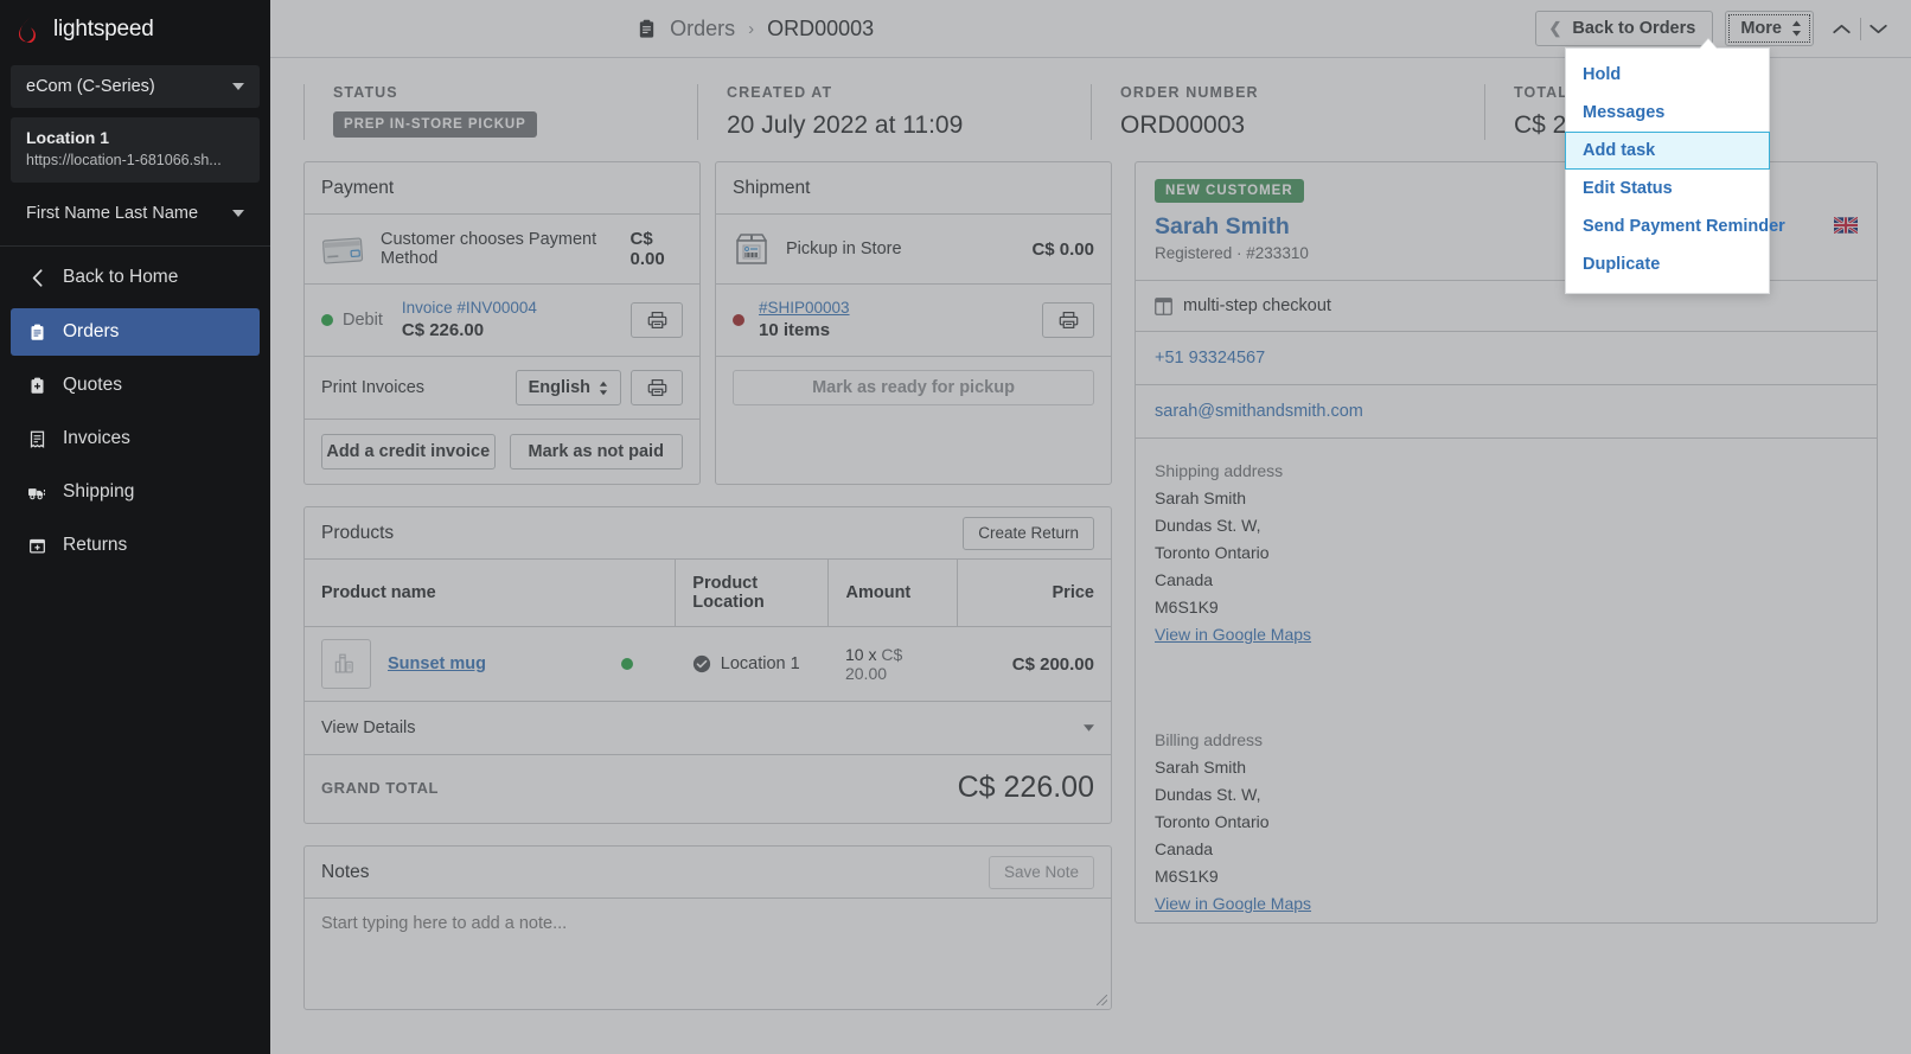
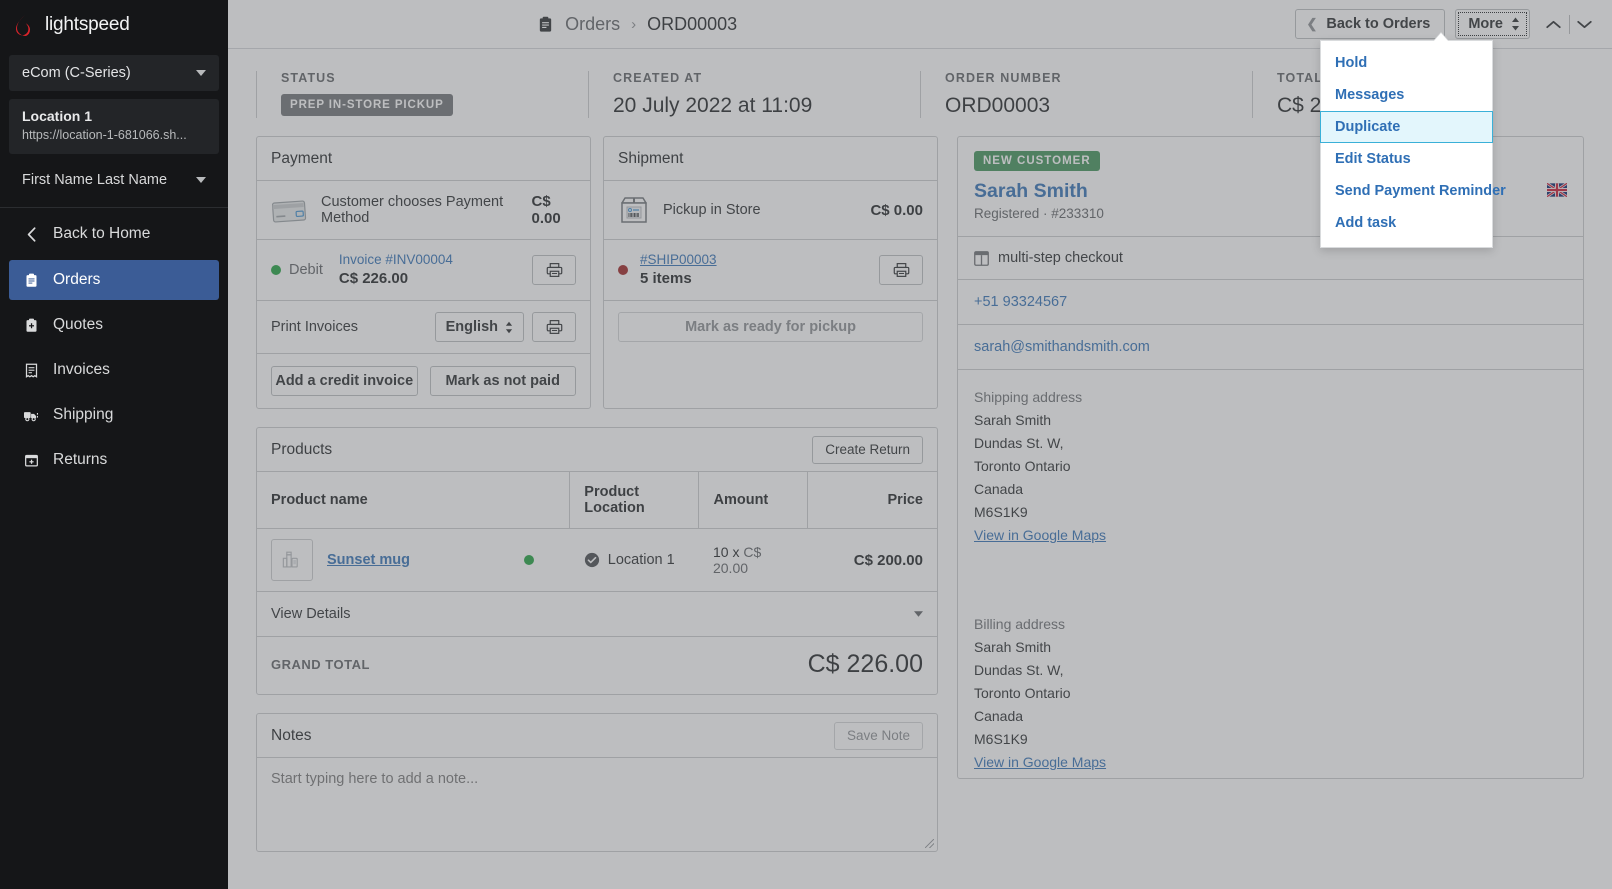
  lightspeed
  eCom (C-Series)
  Location 1
  https://location-1-681066.sh...
  First Name Last Name
  Back to Home
  Orders
  Quotes
  Invoices
  Shipping
  Returns
  Orders
  ›
  ORD00003
  ❮
  Back to Orders
  More
  STATUS
  PREP IN-STORE PICKUP
  CREATED AT
  20 July 2022 at 11:09
  ORDER NUMBER
  ORD00003
  TOTAL
  Payment
  Customer chooses Payment Method
  C$ 0.00
  Debit
  Invoice #INV00004
  C$ 226.00
  Print Invoices
  English
  Add a credit invoice
  Mark as not paid
  Shipment
  Pickup in Store
  C$ 0.00
  #SHIP00003
- 10 items
+ 5 items
  Mark as ready for pickup
  Products
  Create Return
  Product name	Product Location	Amount	Price
  Sunset mug	Location 1	10 x C$ 20.00	C$ 200.00
  View Details
  GRAND TOTAL
  C$ 226.00
  Notes
  Save Note
  Start typing here to add a note...
  NEW CUSTOMER
  Sarah Smith
  Registered · #233310
  multi-step checkout
  +51 93324567
  sarah@smithandsmith.com
  Shipping address
  Sarah Smith
  Dundas St. W,
  Toronto Ontario
  Canada
  M6S1K9
  View in Google Maps
  Billing address
  Sarah Smith
  Dundas St. W,
  Toronto Ontario
  Canada
  M6S1K9
  View in Google Maps
  Hold
  Messages
- Add task
+ Duplicate
  Edit Status
  Send Payment Reminder
- Duplicate
+ Add task
